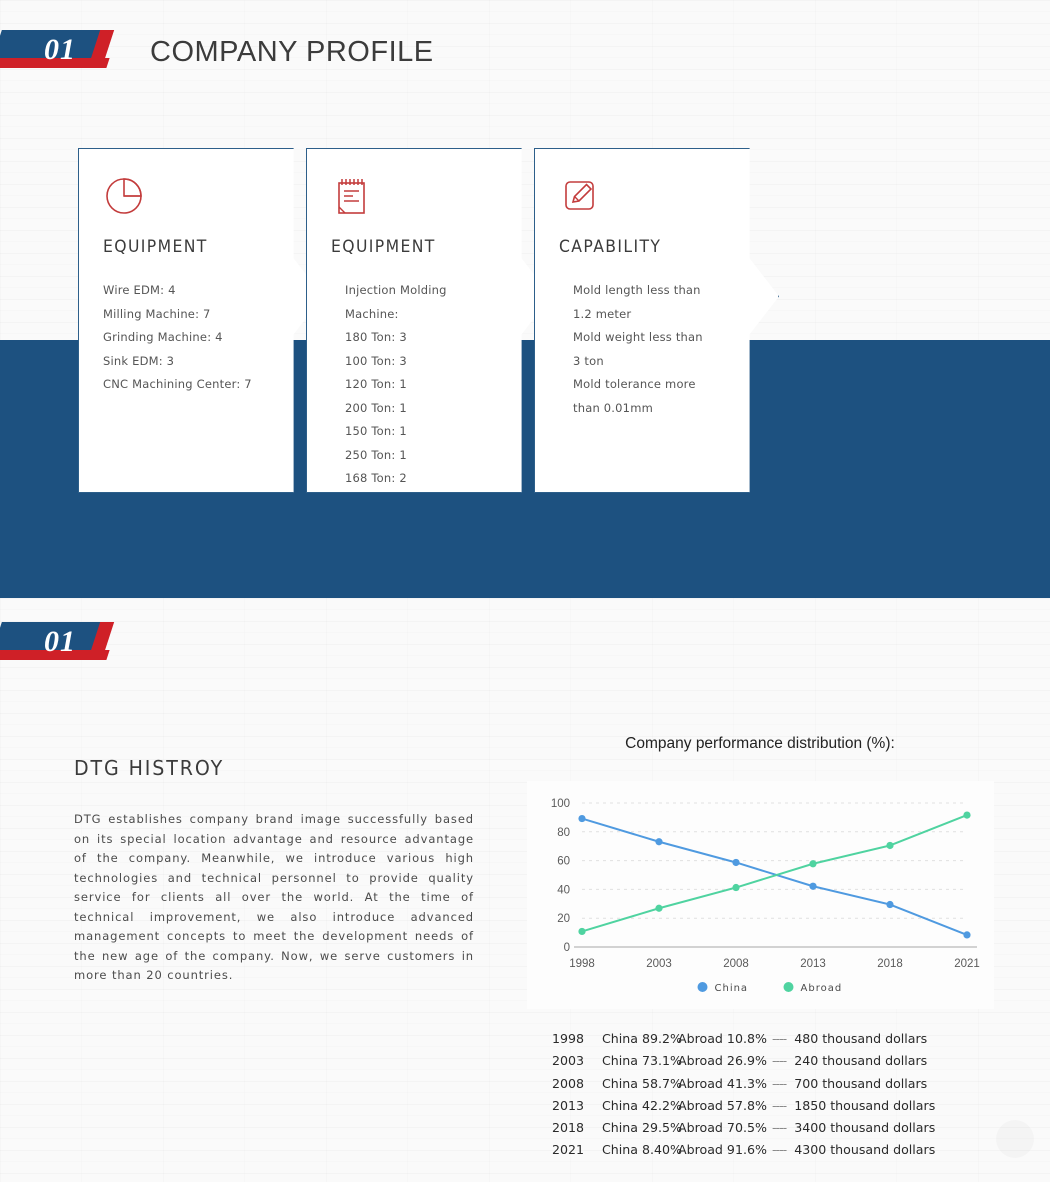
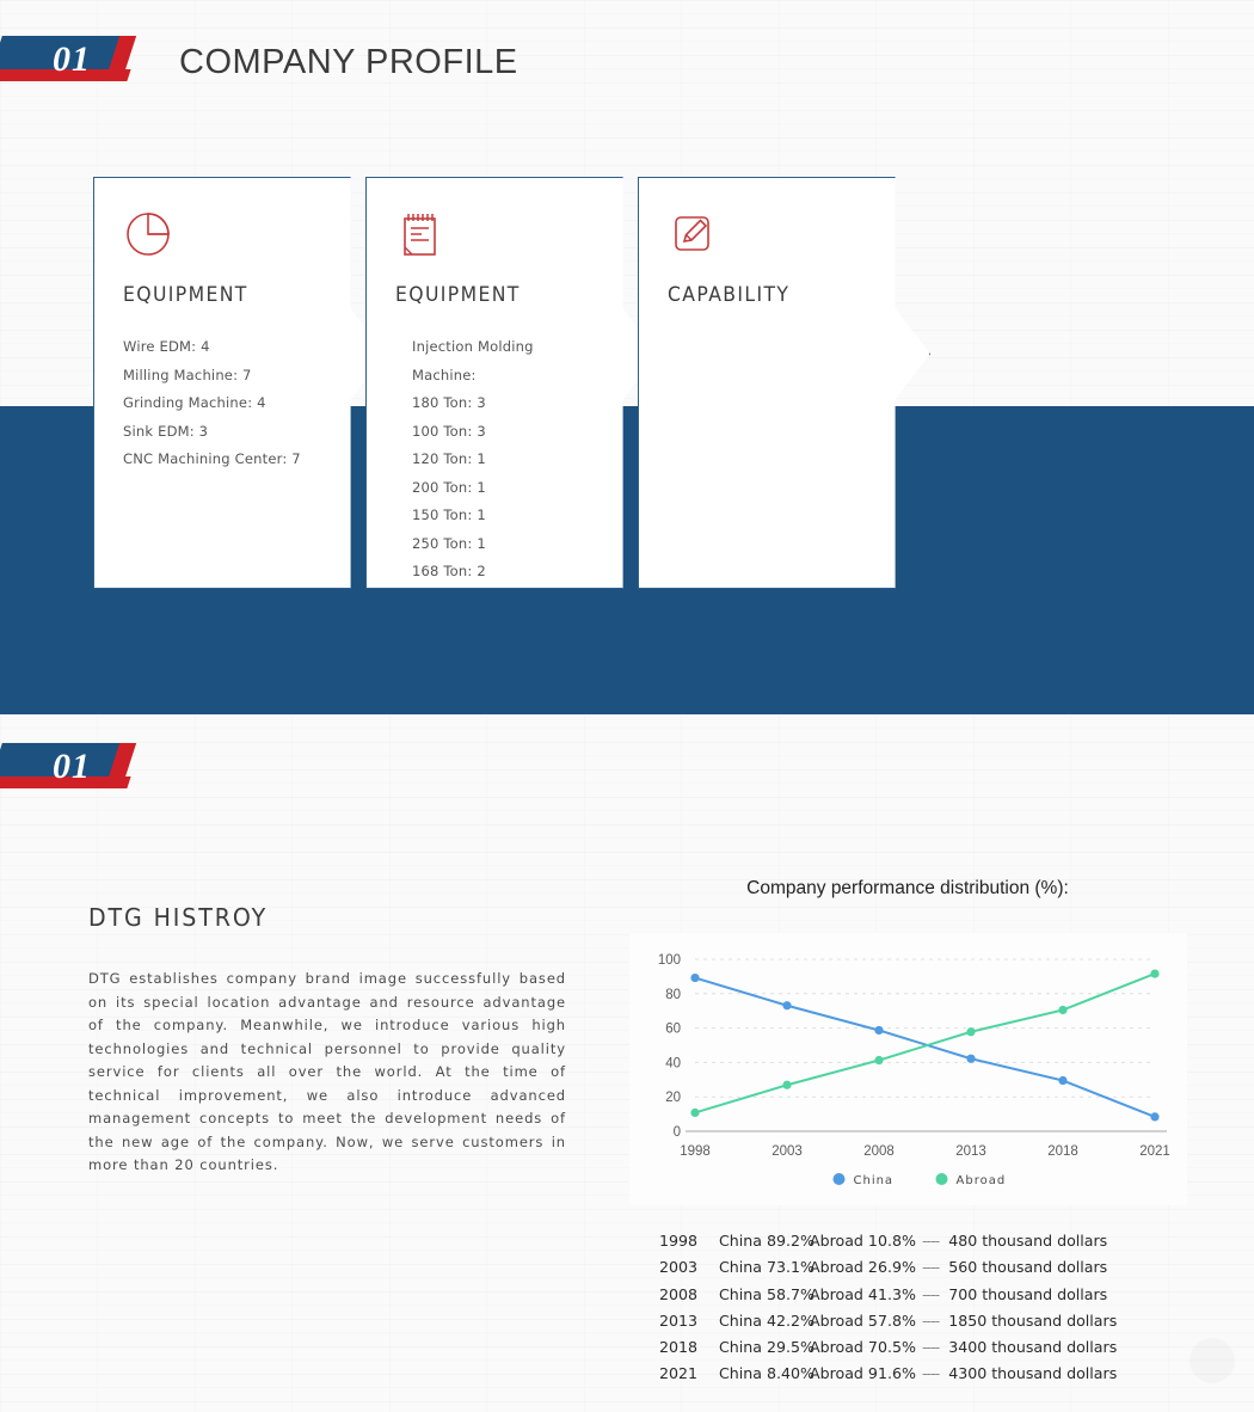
  01
  COMPANY PROFILE
  EQUIPMENT
  Wire EDM: 4
  Milling Machine: 7
  Grinding Machine: 4
  Sink EDM: 3
  CNC Machining Center: 7
  EQUIPMENT
  Injection Molding
  Machine:
  180 Ton: 3
  100 Ton: 3
  120 Ton: 1
  200 Ton: 1
  150 Ton: 1
  250 Ton: 1
  168 Ton: 2
  CAPABILITY
- Mold length less than
- 1.2 meter
- Mold weight less than
- 3 ton
- Mold tolerance more
- than 0.01mm
  01
  DTG HISTROY
  DTG establishes company brand image successfully based on its special location advantage and resource advantage of the company. Meanwhile, we introduce various high technologies and technical personnel to provide quality service for clients all over the world. At the time of technical improvement, we also introduce advanced management concepts to meet the development needs of the new age of the company. Now, we serve customers in more than 20 countries.
  Company performance distribution (%):
  0
  20
  40
  60
  80
  100
  1998
  2003
  2008
  2013
  2018
  2021
  China
  Abroad
  1998
  China 89.2%
  Abroad 10.8%
  ----
  480 thousand dollars
  2003
  China 73.1%
  Abroad 26.9%
  ----
- 240 thousand dollars
+ 560 thousand dollars
  2008
  China 58.7%
  Abroad 41.3%
  ----
  700 thousand dollars
  2013
  China 42.2%
  Abroad 57.8%
  ----
  1850 thousand dollars
  2018
  China 29.5%
  Abroad 70.5%
  ----
  3400 thousand dollars
  2021
  China 8.40%
  Abroad 91.6%
  ----
  4300 thousand dollars
